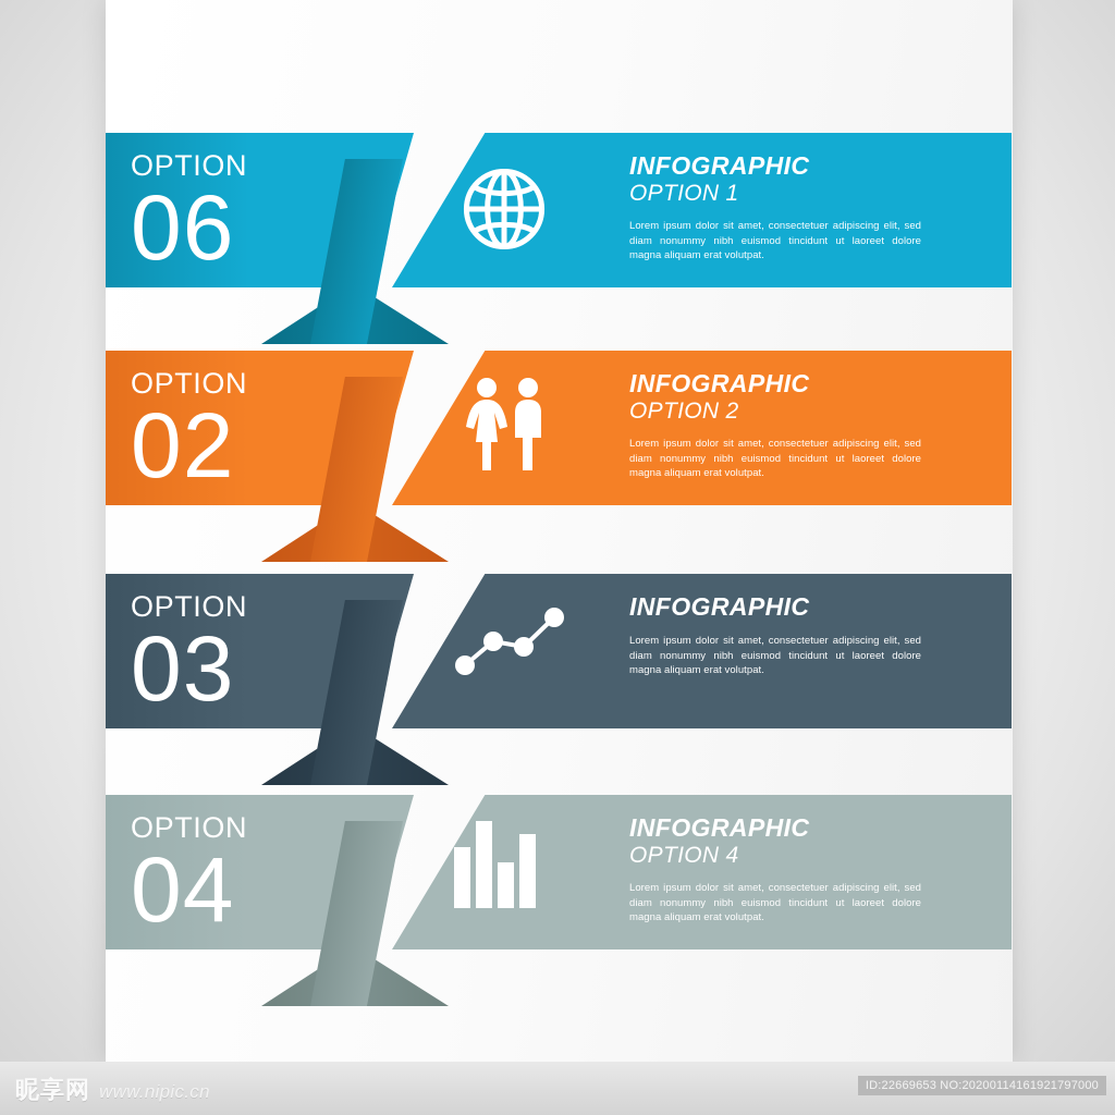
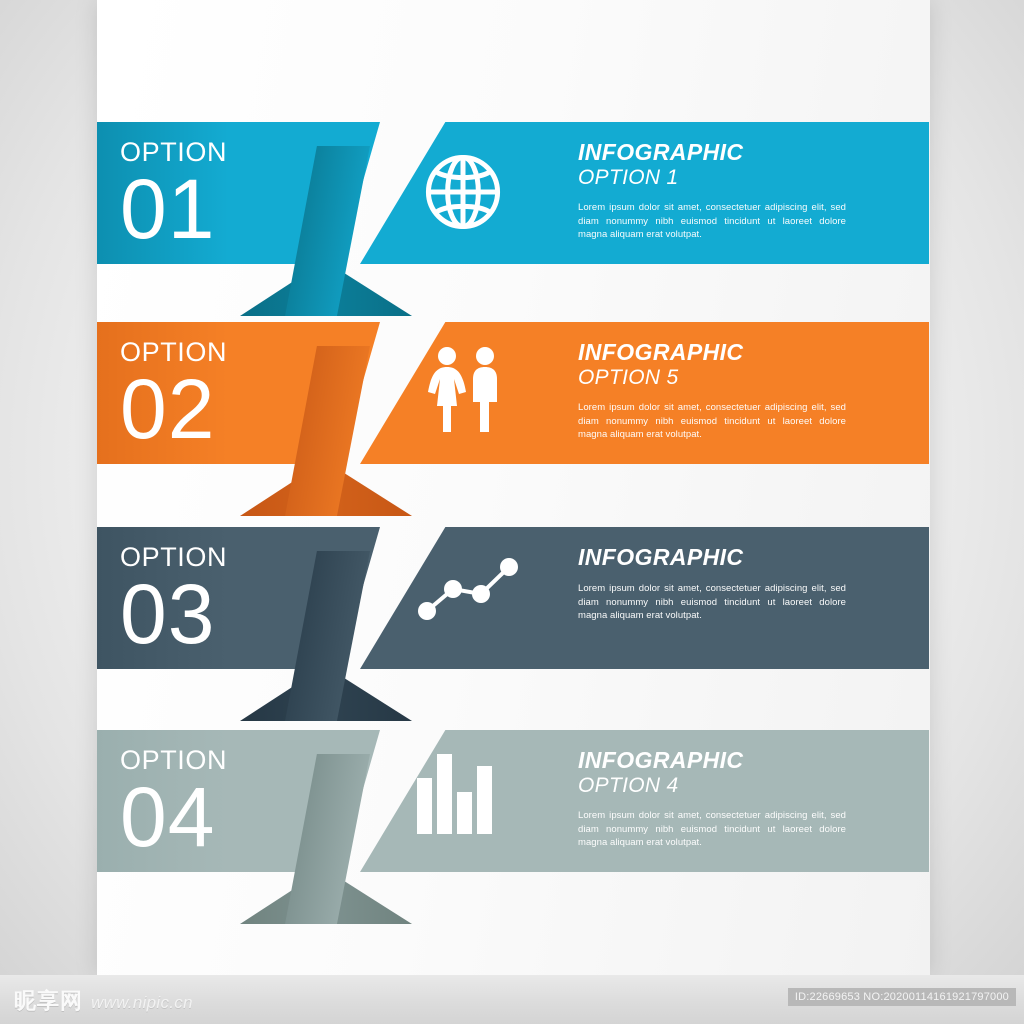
  OPTION
- 06
+ 01
  INFOGRAPHIC
  OPTION 1
  Lorem ipsum dolor sit amet, consectetuer adipiscing elit, sed diam nonummy nibh euismod tincidunt ut laoreet dolore magna aliquam erat volutpat.
  OPTION
  02
  INFOGRAPHIC
- OPTION 2
+ OPTION 5
  Lorem ipsum dolor sit amet, consectetuer adipiscing elit, sed diam nonummy nibh euismod tincidunt ut laoreet dolore magna aliquam erat volutpat.
  OPTION
  03
  INFOGRAPHIC
  Lorem ipsum dolor sit amet, consectetuer adipiscing elit, sed diam nonummy nibh euismod tincidunt ut laoreet dolore magna aliquam erat volutpat.
  OPTION
  04
  INFOGRAPHIC
  OPTION 4
  Lorem ipsum dolor sit amet, consectetuer adipiscing elit, sed diam nonummy nibh euismod tincidunt ut laoreet dolore magna aliquam erat volutpat.
  昵享网
  www.nipic.cn
  ID:22669653 NO:20200114161921797000
